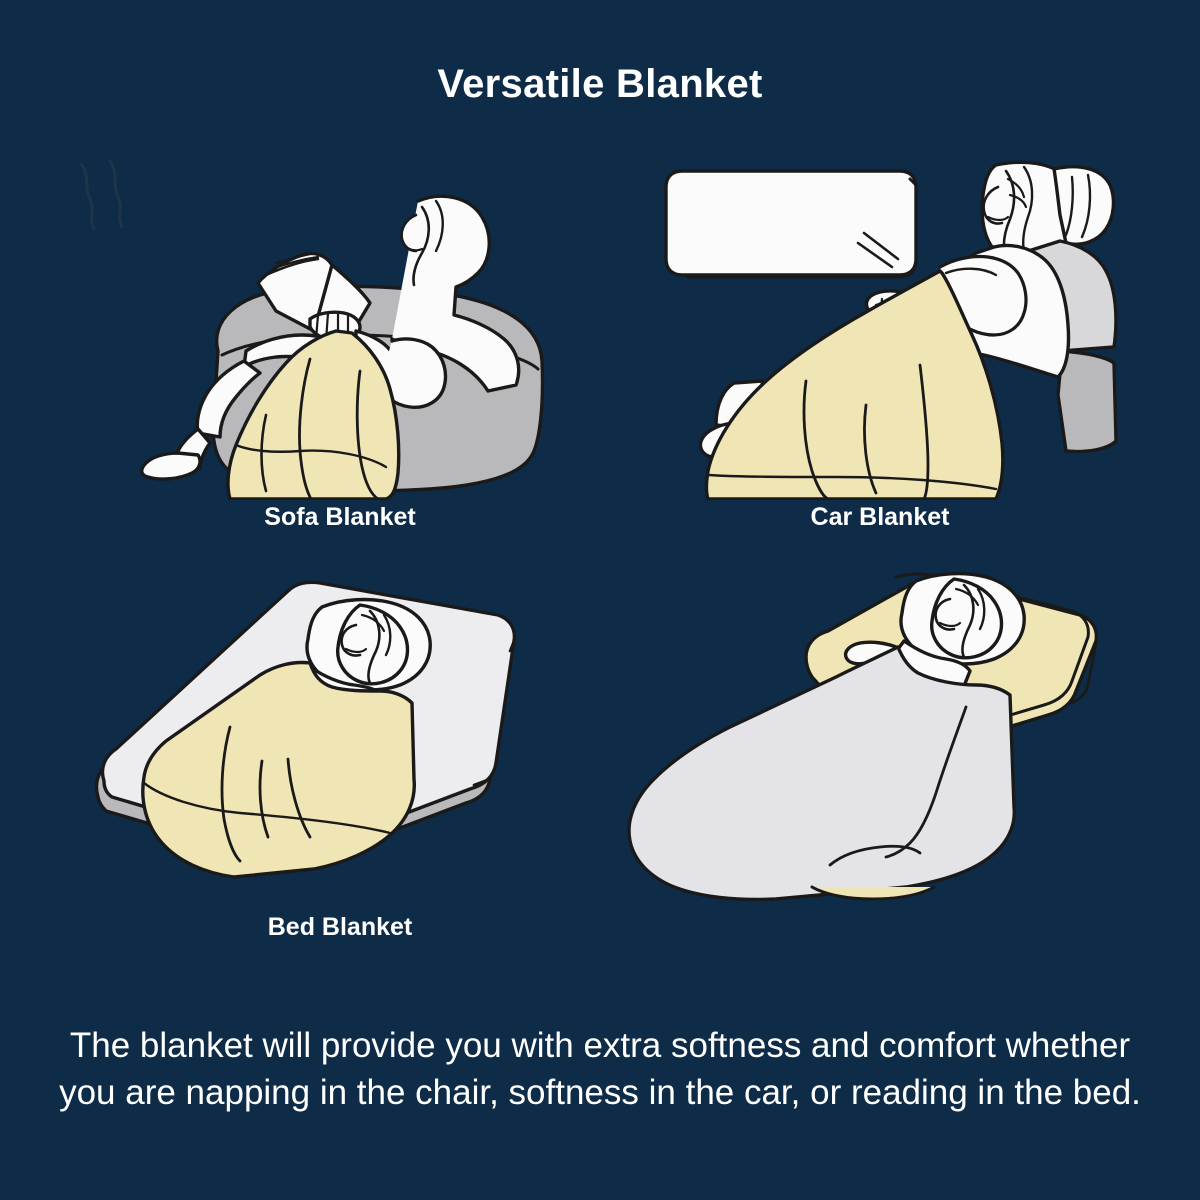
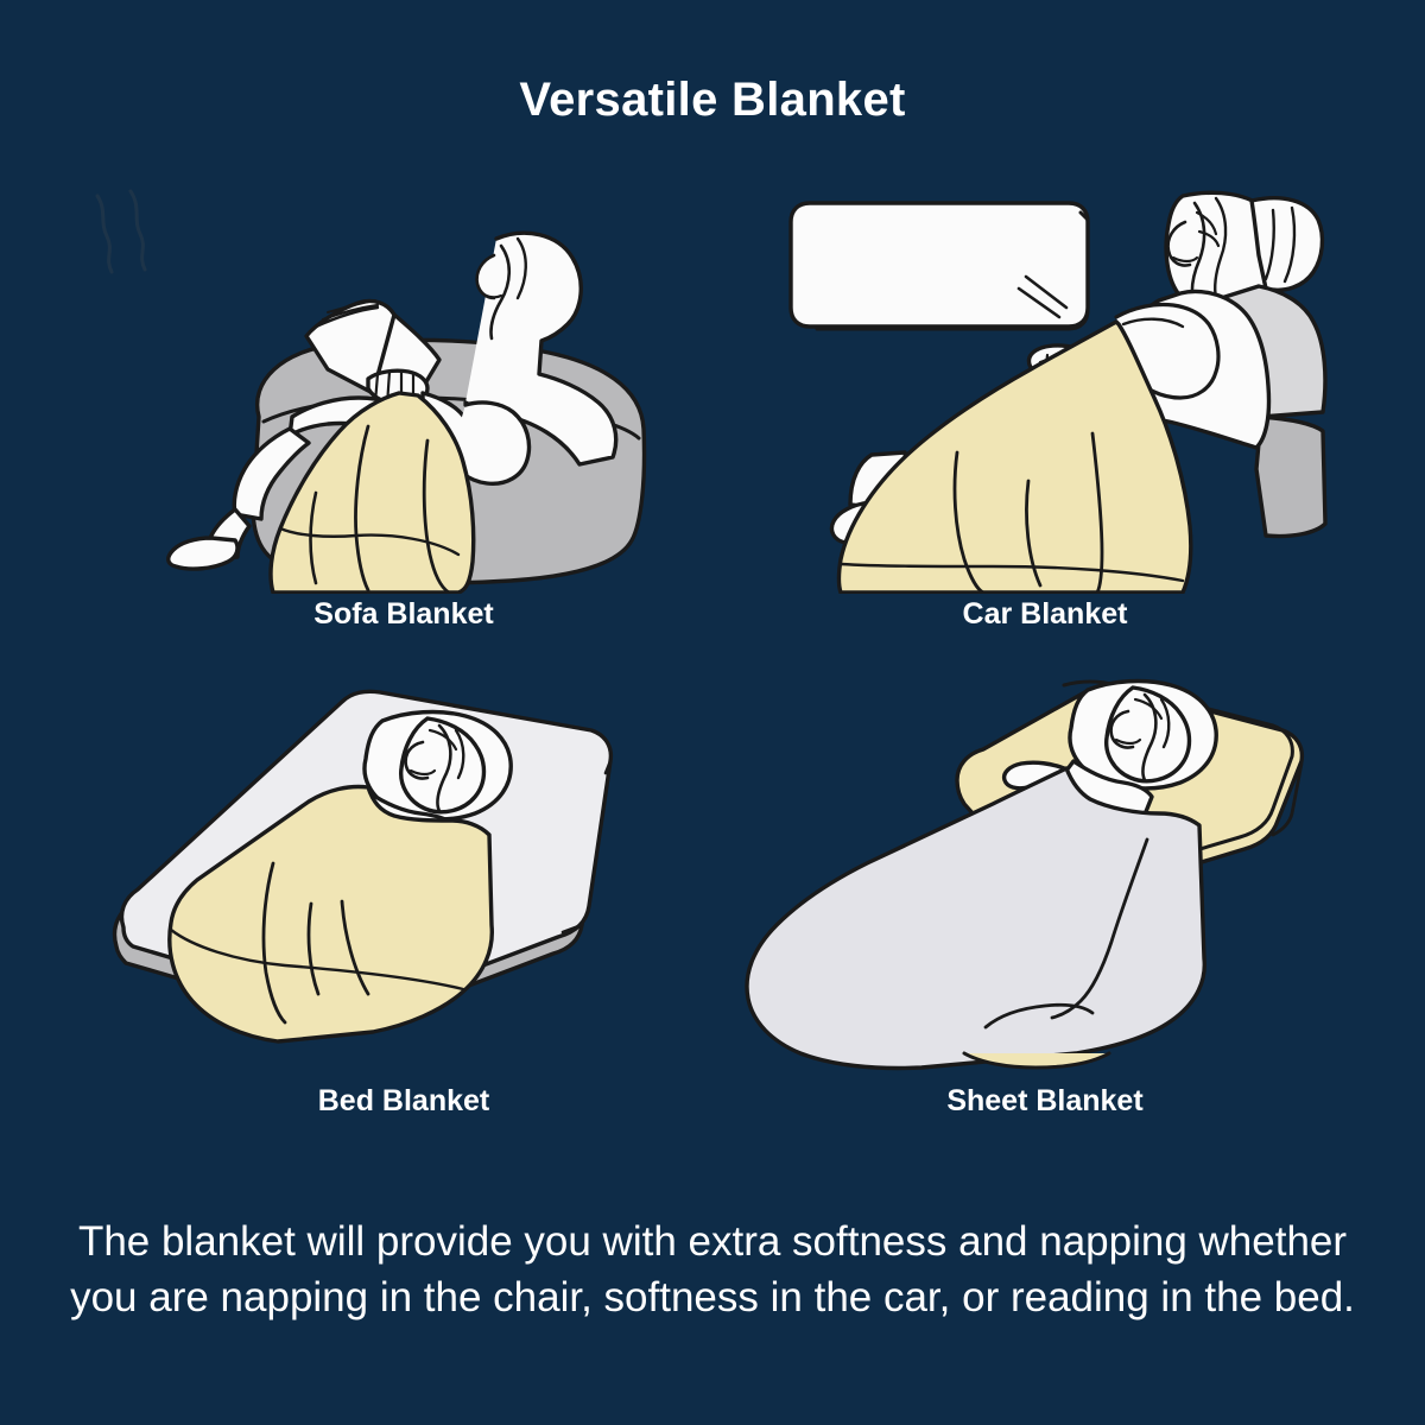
  Versatile Blanket
  Sofa Blanket
  Car Blanket
  Bed Blanket
+ Sheet Blanket
- The blanket will provide you with extra softness and comfort whether
+ The blanket will provide you with extra softness and napping whether
  you are napping in the chair, softness in the car, or reading in the bed.
